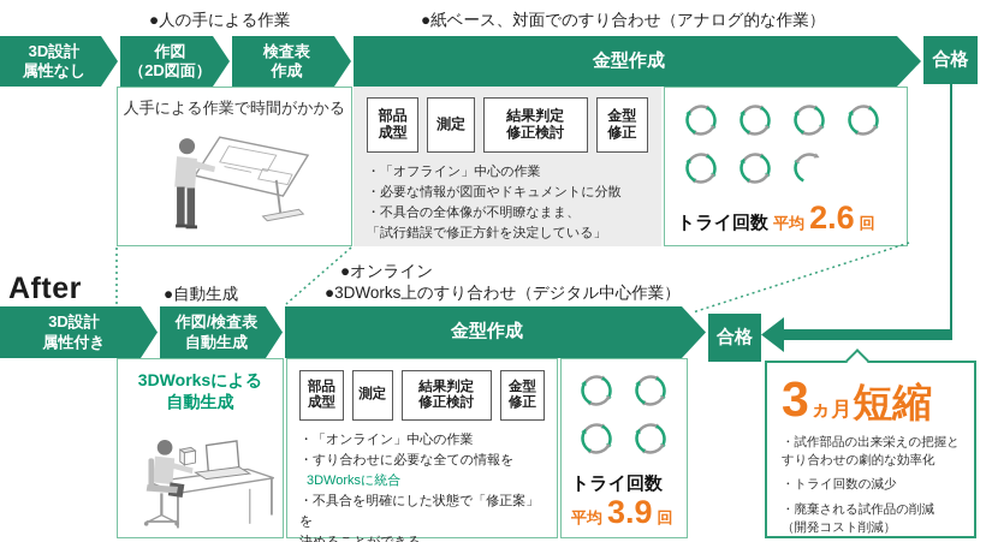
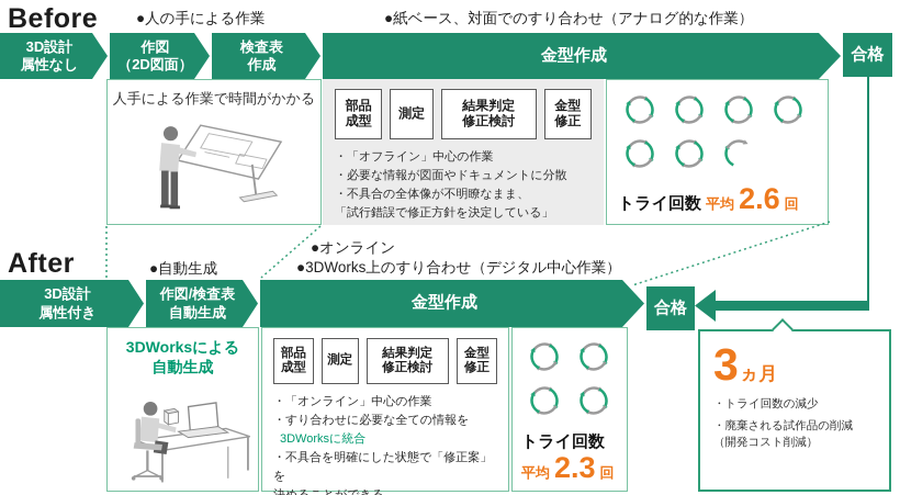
+ Before
  ●人の手による作業
  ●紙ベース、対面でのすり合わせ（アナログ的な作業）
  3D設計
  属性なし
  作図
  （2D図面）
  検査表
  作成
  金型作成
  合格
  人手による作業で時間がかかる
  部品
  成型
  測定
  結果判定
  修正検討
  金型
  修正
  ・「オフライン」中心の作業
  ・必要な情報が図面やドキュメントに分散
  ・不具合の全体像が不明瞭なまま、
  「試行錯誤で修正方針を決定している」
  トライ回数
  平均
  2.6
  回
  After
  ●自動生成
  ●オンライン
  ●3DWorks上のすり合わせ（デジタル中心作業）
  3D設計
  属性付き
  作図/検査表
  自動生成
  金型作成
  合格
  3DWorksによる
  自動生成
  部品
  成型
  測定
  結果判定
  修正検討
  金型
  修正
  ・「オンライン」中心の作業
  ・すり合わせに必要な全ての情報を
  3DWorksに統合
  ・不具合を明確にした状態で「修正案」を
  トライ回数
  平均
- 3.9
+ 2.3
  回
  3
  ヵ月
- 短縮
- ・試作部品の出来栄えの把握と
- すり合わせの劇的な効率化
  ・トライ回数の減少
  ・廃棄される試作品の削減
  （開発コスト削減）
